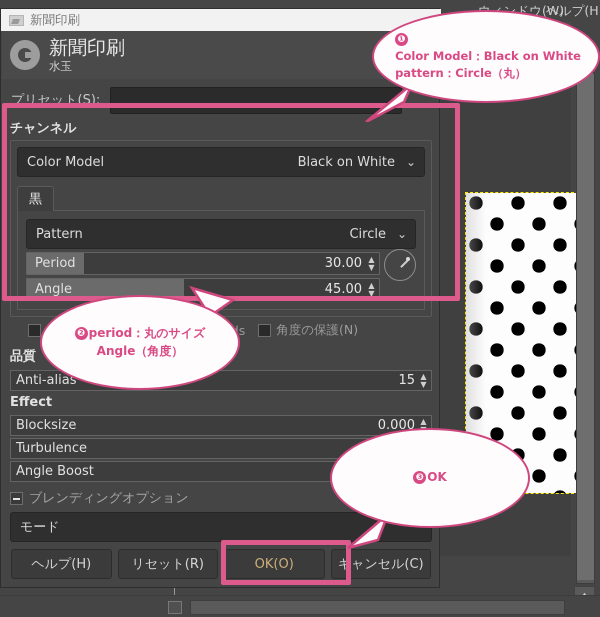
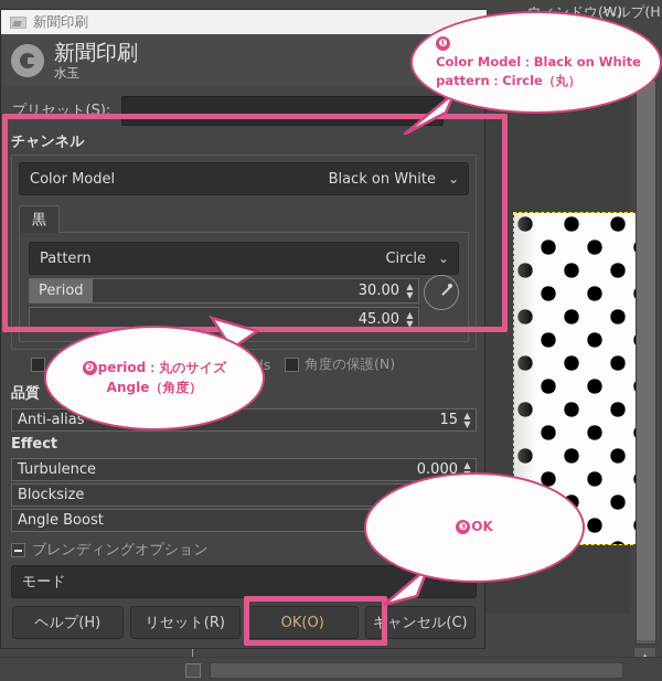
  ヘルプ(H
  新聞印刷
  新聞印刷
  水玉
  プリセット(S):
  チャンネル
  Color Model
  Black on White
  ⌄
  黒
  Pattern
  Circle
  ⌄
  Period
  30.00
  ▲
  ▼
- Angle
  45.00
  ▲
  ▼
  角度の保護(N)
  品質
  Anti-alias
  15
  ▲
  ▼
  Effect
- Blocksize
+ Turbulence
  0.000
  ▲
- Turbulence
+ Blocksize
  Angle Boost
  ブレンディングオプション
  モード
  ヘルプ(H)
  リセット(R)
  OK(O)
  キャンセル(C)
  ❶
  Color Model：Black on White
  pattern：Circle（丸）
  ❷ period：丸のサイズ
  Angle（角度）
  ❸ OK
